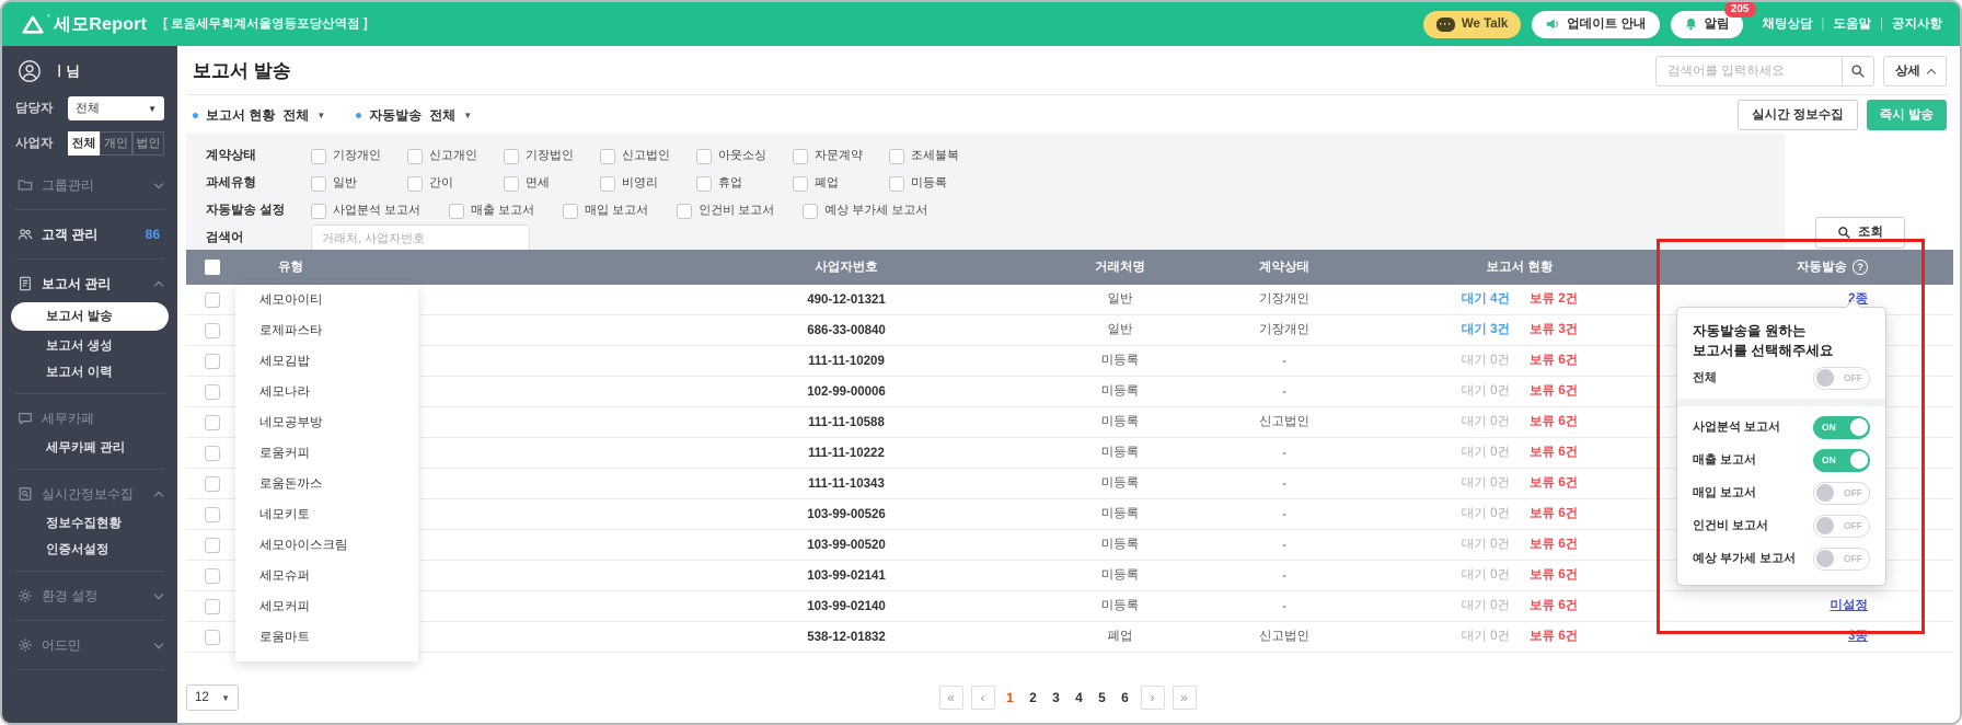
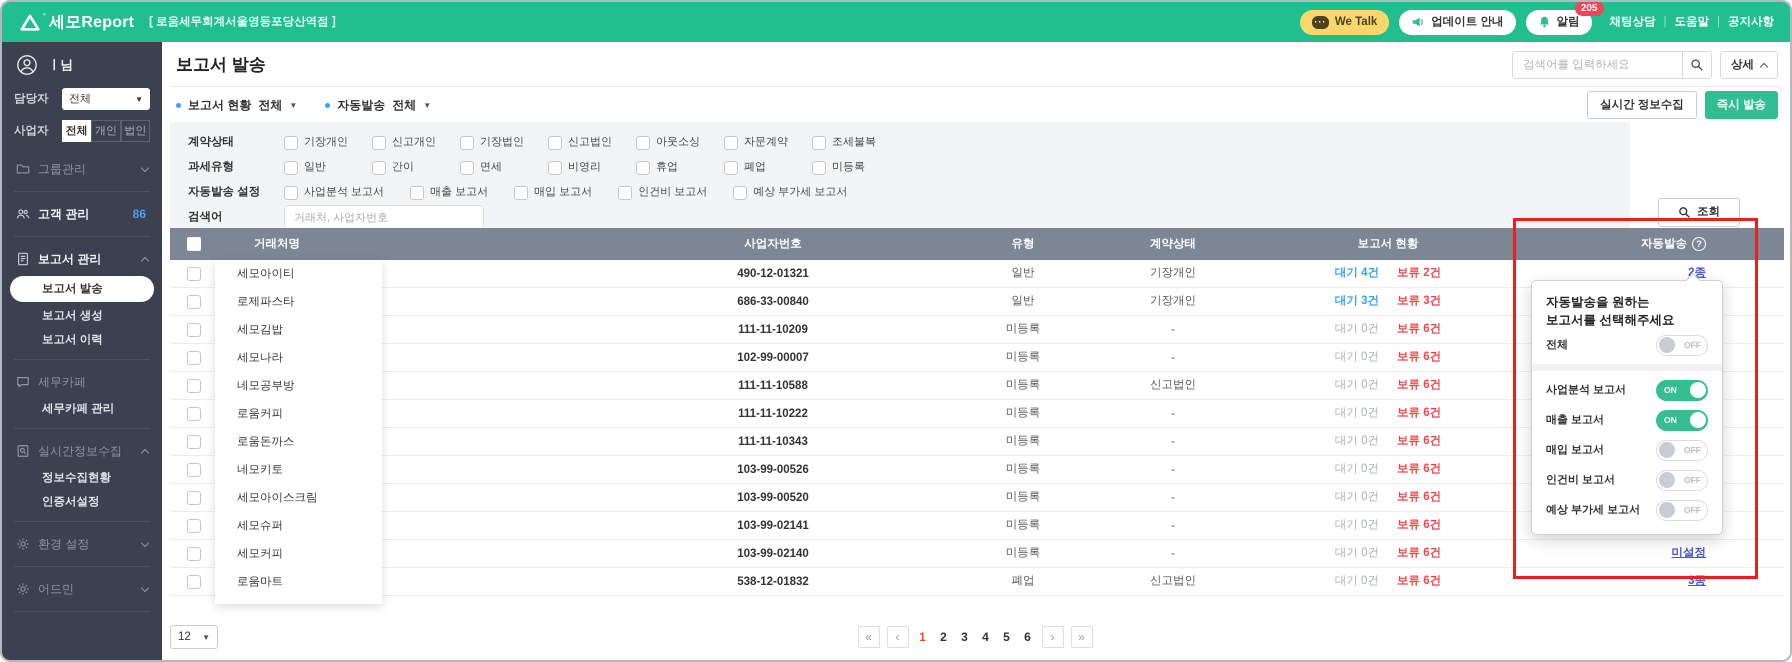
  °
  세모Report
  [ 로움세무회계서울영등포당산역점 ]
  ···
  We Talk
  업데이트 안내
  알림
  205
  채팅상담
  |
  도움말
  |
  공지사항
  ㅣ님
  담당자
  전체
  ▼
  사업자
  전체
  개인
  법인
  그룹관리
  고객 관리
  86
  보고서 관리
  보고서 발송
  보고서 생성
  보고서 이력
  세무카페
  세무카페 관리
  실시간정보수집
  정보수집현황
  인증서설정
  환경 설정
  어드민
  보고서 발송
  검색어를 입력하세요
  상세
  보고서 현황
  전체
  ▼
  자동발송
  전체
  ▼
  실시간 정보수집
  즉시 발송
  계약상태
  기장개인
  신고개인
  기장법인
  신고법인
  아웃소싱
  자문계약
  조세불복
  과세유형
  일반
  간이
  면세
  비영리
  휴업
  폐업
  미등록
  자동발송 설정
  사업분석 보고서
  매출 보고서
  매입 보고서
  인건비 보고서
  예상 부가세 보고서
  검색어
  거래처, 사업자번호
  조회
- 유형
+ 거래처명
  사업자번호
- 거래처명
+ 유형
  계약상태
  보고서 현황
  자동발송
  ?
  490-12-01321
  일반
  기장개인
  대기 4건
  보류 2건
  686-33-00840
  일반
  기장개인
  대기 3건
  보류 3건
  111-11-10209
  미등록
  -
  대기 0건
  보류 6건
- 102-99-00006
+ 102-99-00007
  미등록
  -
  대기 0건
  보류 6건
  111-11-10588
  미등록
  신고법인
  대기 0건
  보류 6건
  111-11-10222
  미등록
  -
  대기 0건
  보류 6건
  111-11-10343
  미등록
  -
  대기 0건
  보류 6건
  103-99-00526
  미등록
  -
  대기 0건
  보류 6건
  103-99-00520
  미등록
  -
  대기 0건
  보류 6건
  103-99-02141
  미등록
  -
  대기 0건
  보류 6건
  103-99-02140
  미등록
  -
  대기 0건
  보류 6건
  미설정
  538-12-01832
  폐업
  신고법인
  대기 0건
  보류 6건
  3종
  세모아이티
  로제파스타
  세모김밥
  세모나라
  네모공부방
  로움커피
  로움돈까스
  네모키토
  세모아이스크림
  세모슈퍼
  세모커피
  로움마트
  12
  ▼
  «
  ‹
  1
  2
  3
  4
  5
  6
  ›
  »
  자동발송을 원하는
  보고서를 선택해주세요
  전체
  OFF
  사업분석 보고서
  ON
  매출 보고서
  ON
  매입 보고서
  OFF
  인건비 보고서
  OFF
  예상 부가세 보고서
  OFF
